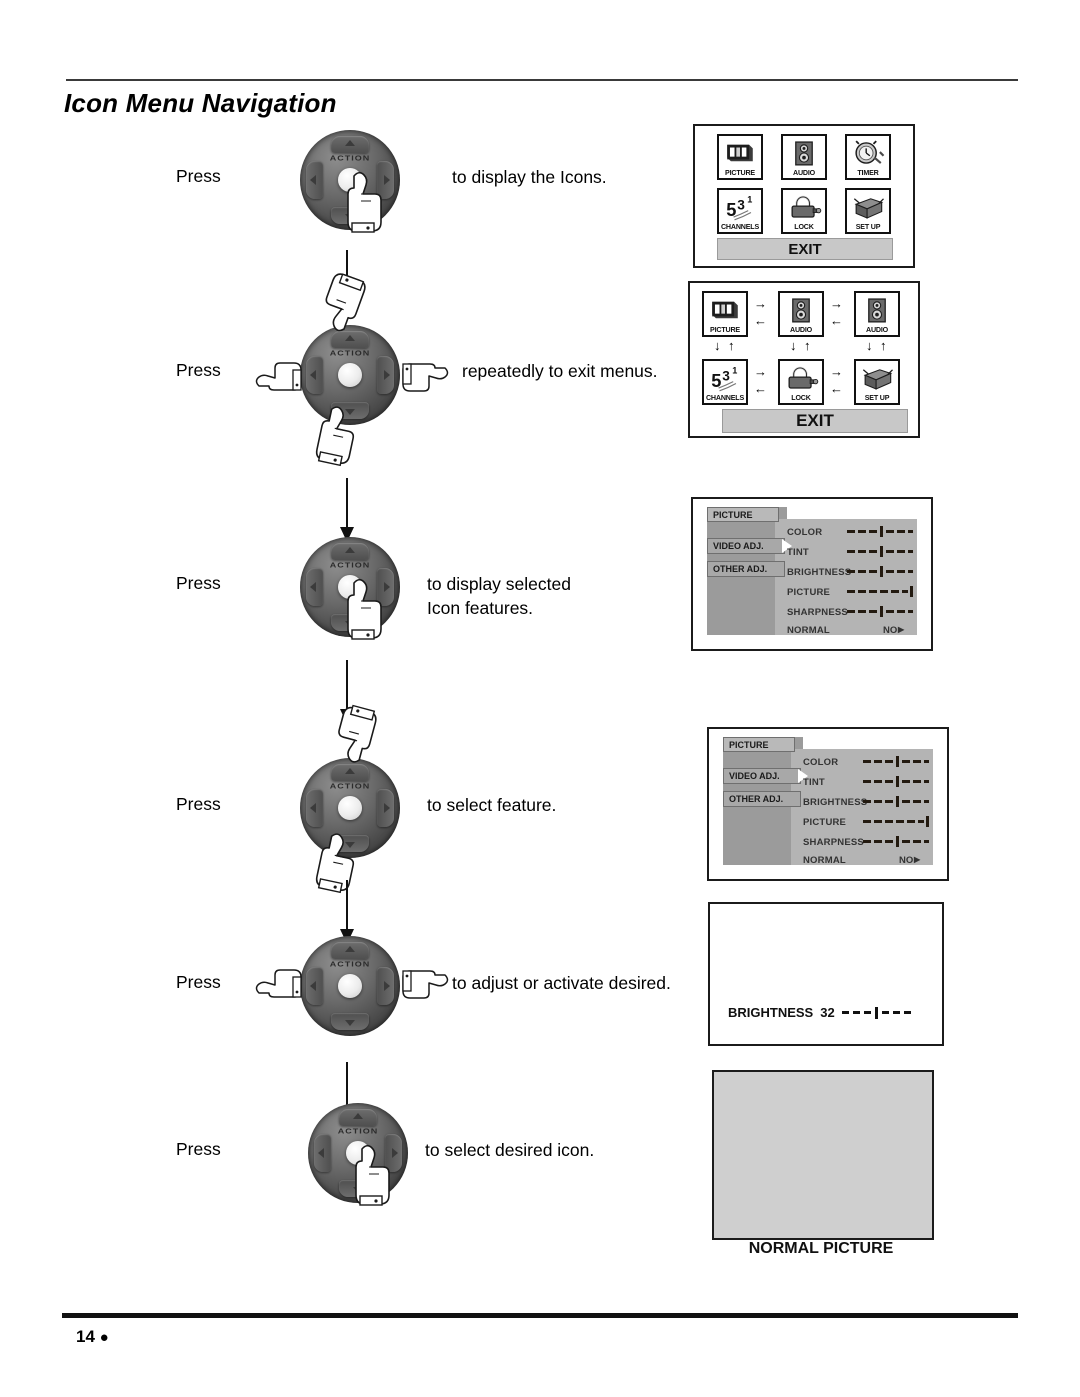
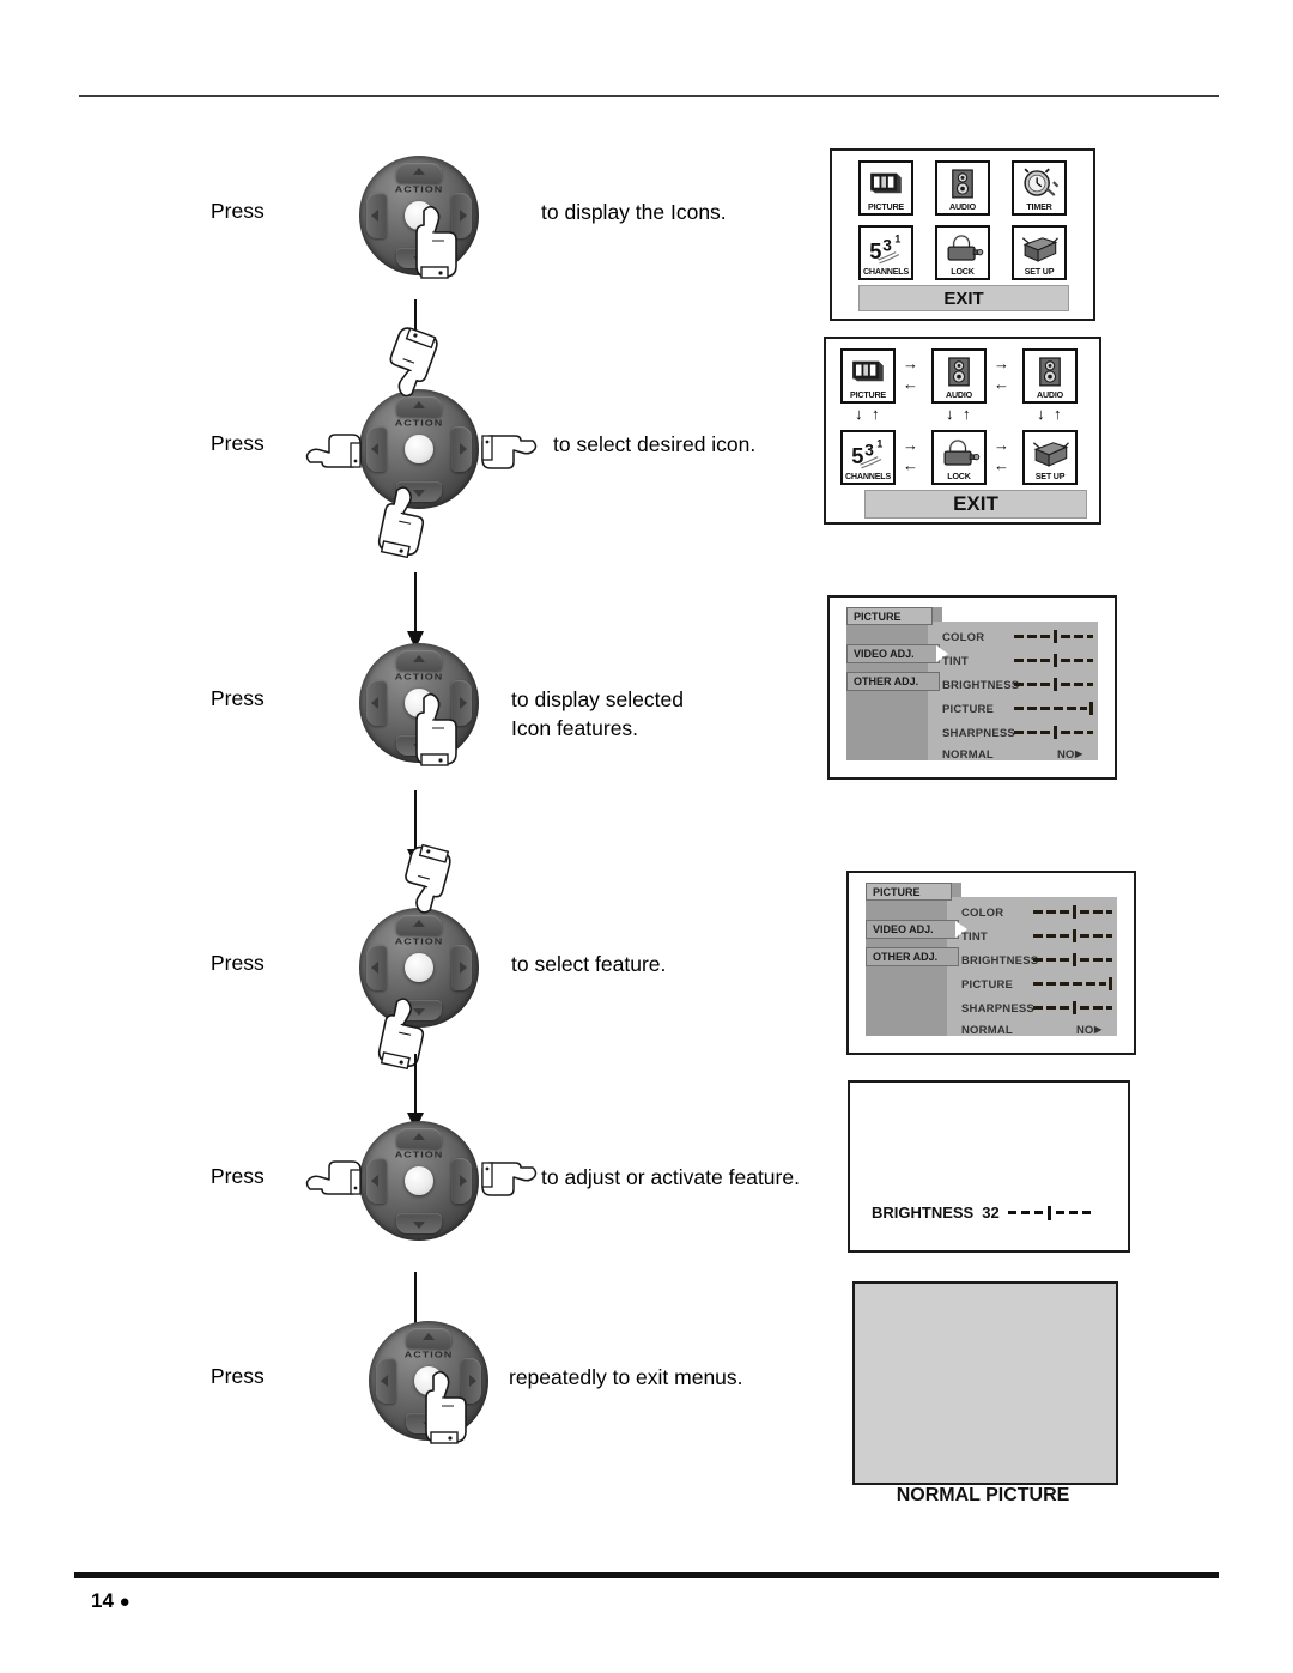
- Icon Menu Navigation
  Press
  ACTION
  to display the Icons.
  Press
  ACTION
- repeatedly to exit menus.
+ to select desired icon.
  Press
  ACTION
  to display selected
  Icon features.
  Press
  ACTION
  to select feature.
  Press
  ACTION
- to adjust or activate desired.
+ to adjust or activate feature.
  Press
  ACTION
- to select desired icon.
+ repeatedly to exit menus.
  PICTURE
  AUDIO
  TIMER
  5
  3
  1
  CHANNELS
  LOCK
  SET UP
  EXIT
  PICTURE
  AUDIO
  AUDIO
  5
  3
  1
  CHANNELS
  LOCK
  SET UP
  →
  ←
  →
  ←
  →
  ←
  →
  ←
  ↓
  ↑
  ↓
  ↑
  ↓
  ↑
  EXIT
  PICTURE
  VIDEO ADJ.
  OTHER ADJ.
  COLOR
  TINT
  BRIGHTNESS
  PICTURE
  SHARPNESS
  NORMAL
  NO
  ▶
  PICTURE
  VIDEO ADJ.
  OTHER ADJ.
  COLOR
  TINT
  BRIGHTNESS
  PICTURE
  SHARPNESS
  NORMAL
  NO
  ▶
  BRIGHTNESS
  32
  NORMAL PICTURE
  14 ●
